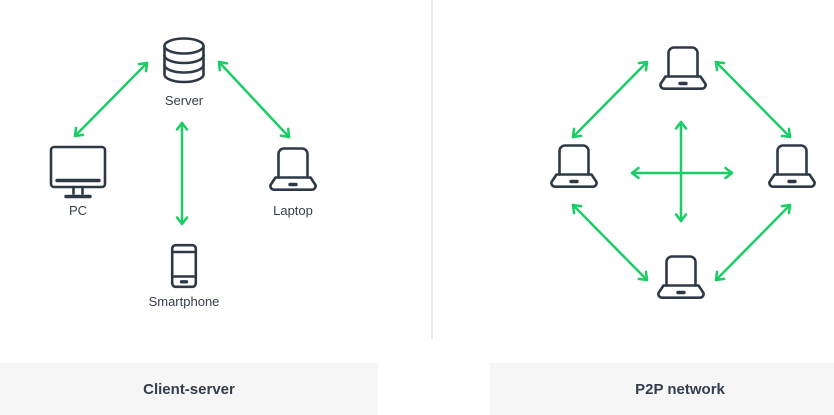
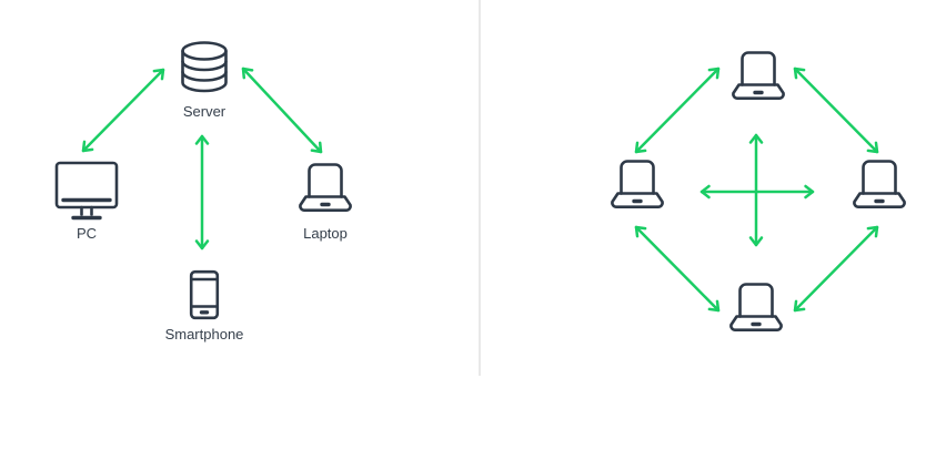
  Server
  PC
  Laptop
  Smartphone
- Client-server
- P2P network
